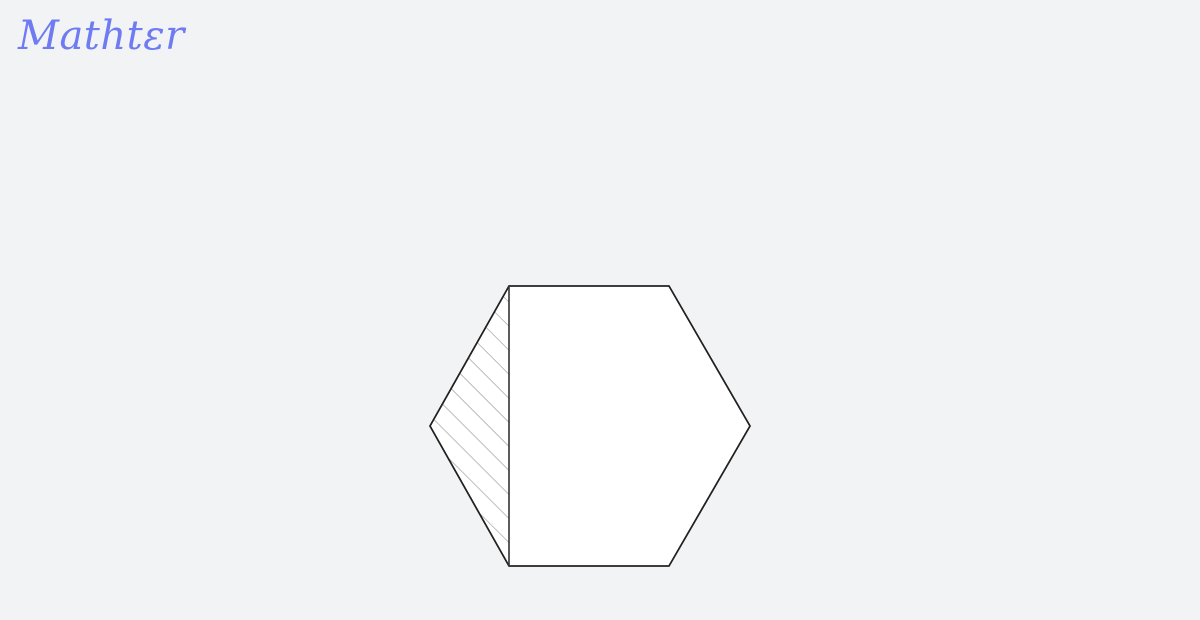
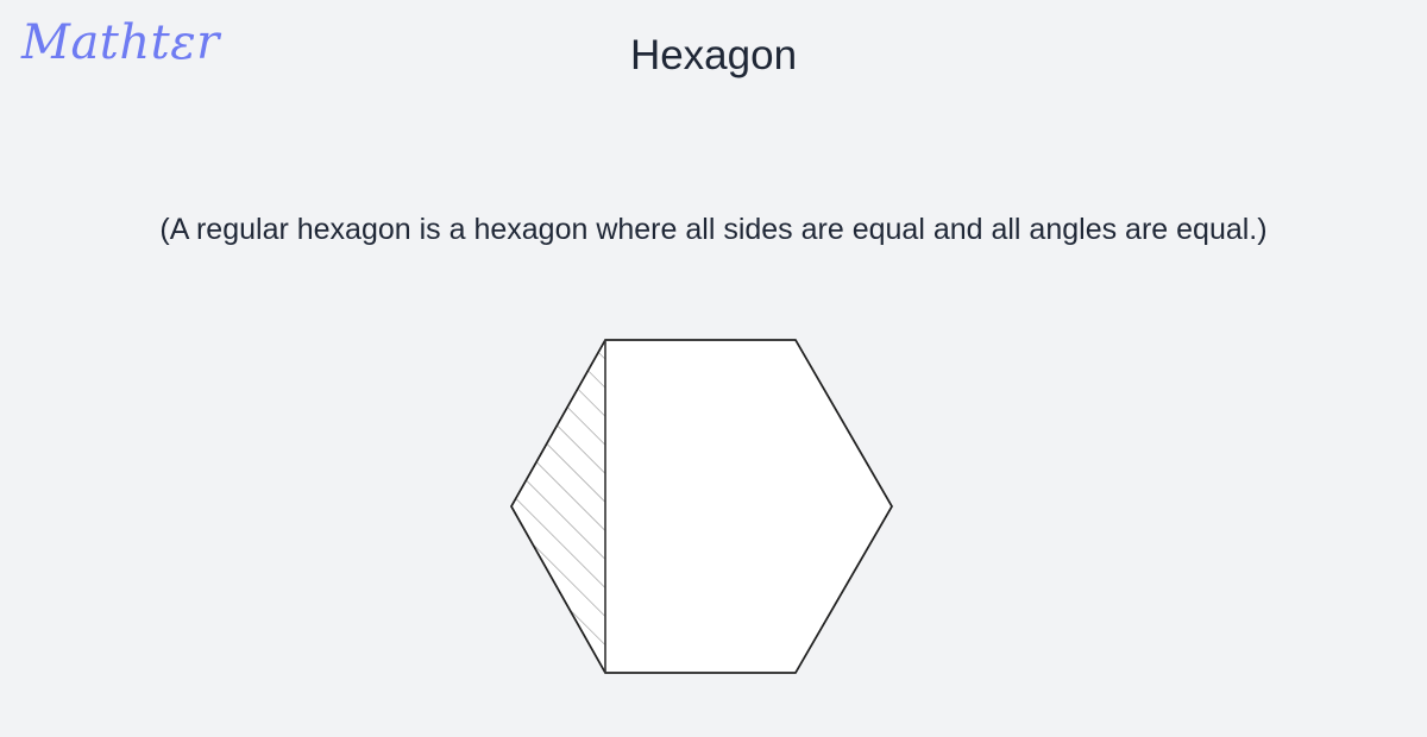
  Mathtεr
+ Hexagon
+ (A regular hexagon is a hexagon where all sides are equal and all angles are equal.)
